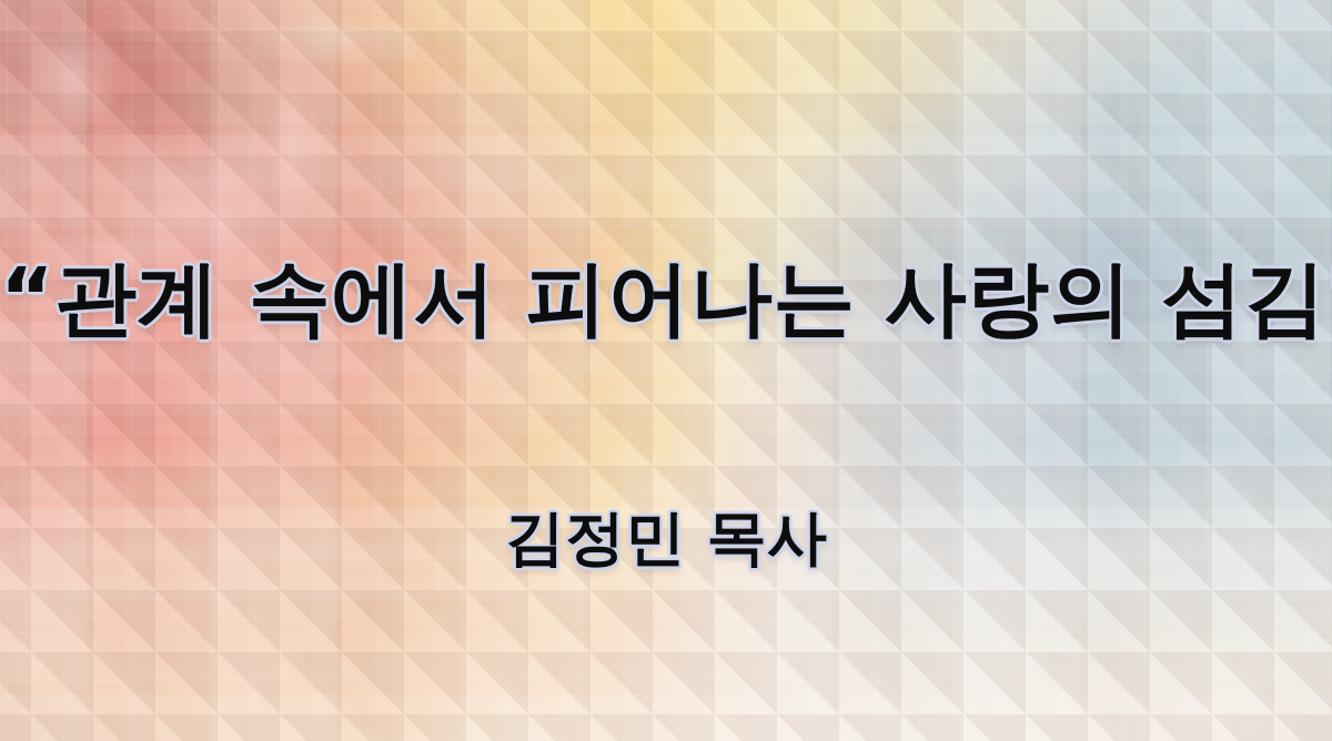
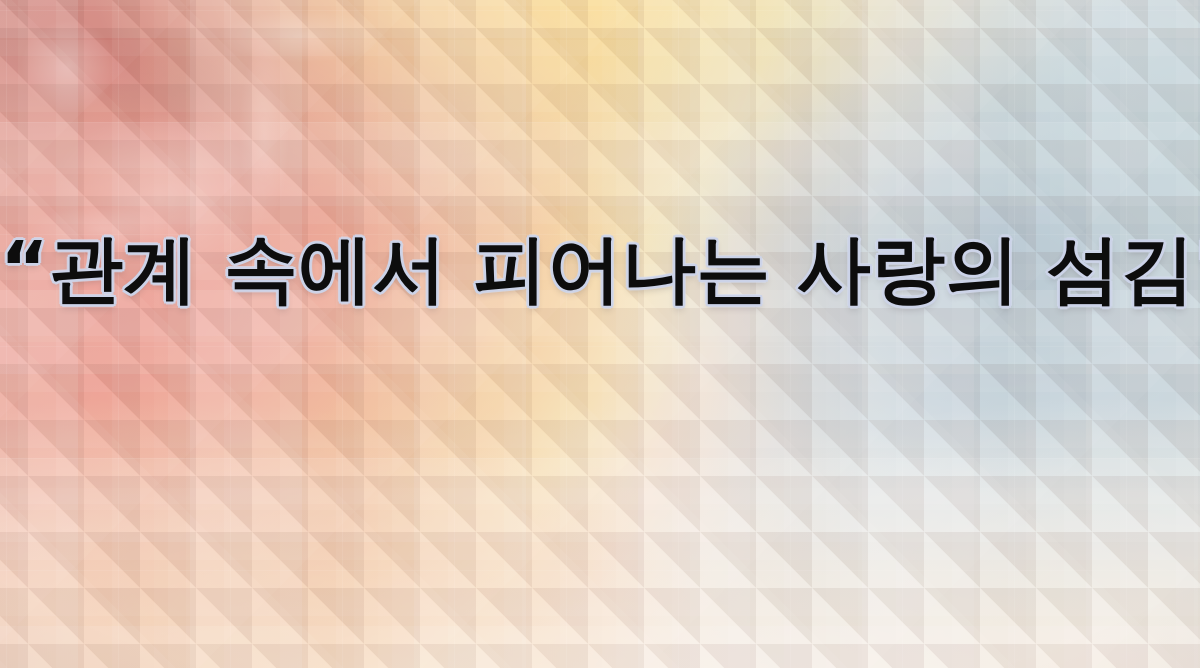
  “관계 속에서 피어나는 사랑의 섬김
- 김정민 목사
